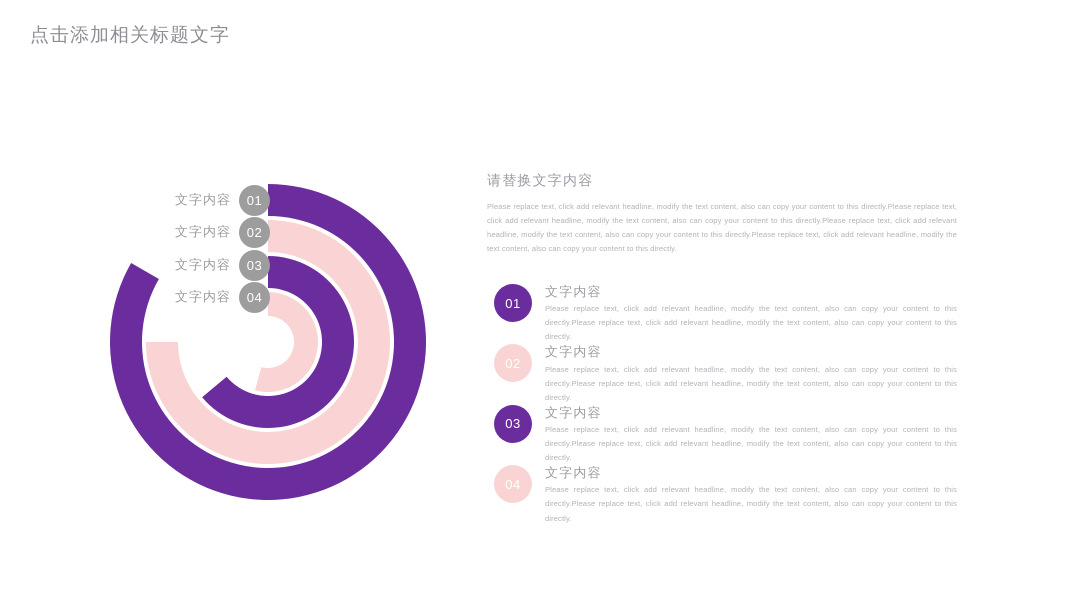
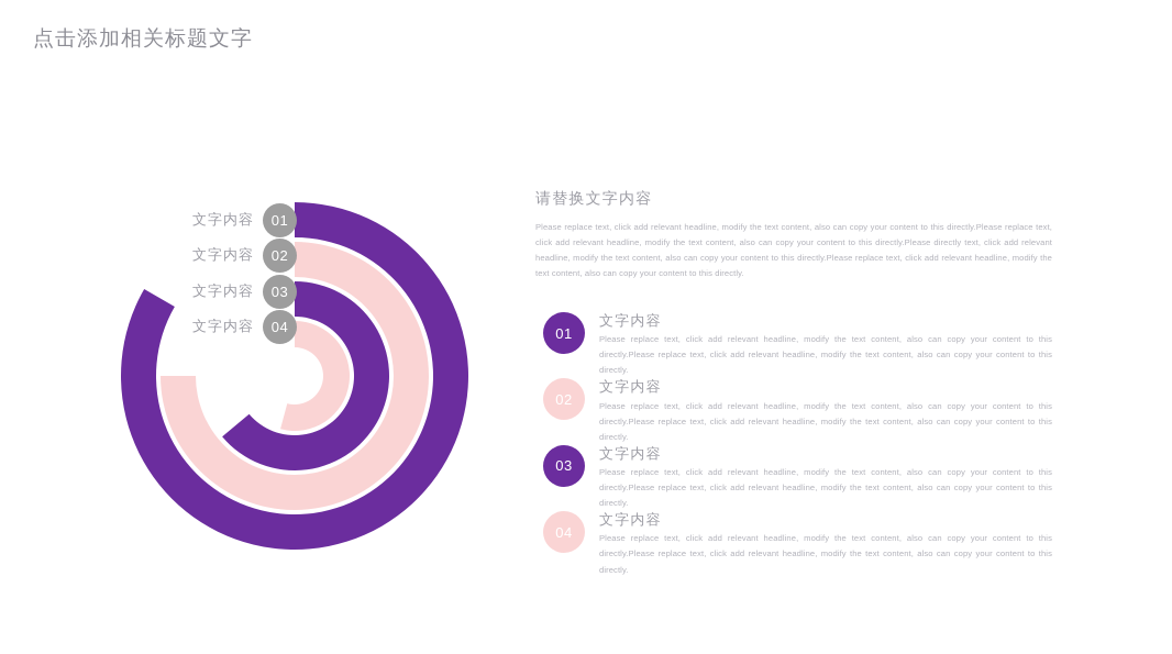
  点击添加相关标题文字
  文字内容
  01
  文字内容
  02
  文字内容
  03
  文字内容
  04
  请替换文字内容
- Please replace text, click add relevant headline, modify the text content, also can copy your content to this directly.Please replace text, click add relevant headline, modify the text content, also can copy your content to this directly.Please replace text, click add relevant headline, modify the text content, also can copy your content to this directly.Please replace text, click add relevant headline, modify the text content, also can copy your content to this directly.
+ Please replace text, click add relevant headline, modify the text content, also can copy your content to this directly.Please replace text, click add relevant headline, modify the text content, also can copy your content to this directly.Please directly text, click add relevant headline, modify the text content, also can copy your content to this directly.Please replace text, click add relevant headline, modify the text content, also can copy your content to this directly.
  01
  文字内容
  Please replace text, click add relevant headline, modify the text content, also can copy your content to this directly.Please replace text, click add relevant headline, modify the text content, also can copy your content to this directly.
  02
  文字内容
  Please replace text, click add relevant headline, modify the text content, also can copy your content to this directly.Please replace text, click add relevant headline, modify the text content, also can copy your content to this directly.
  03
  文字内容
  Please replace text, click add relevant headline, modify the text content, also can copy your content to this directly.Please replace text, click add relevant headline, modify the text content, also can copy your content to this directly.
  04
  文字内容
  Please replace text, click add relevant headline, modify the text content, also can copy your content to this directly.Please replace text, click add relevant headline, modify the text content, also can copy your content to this directly.
